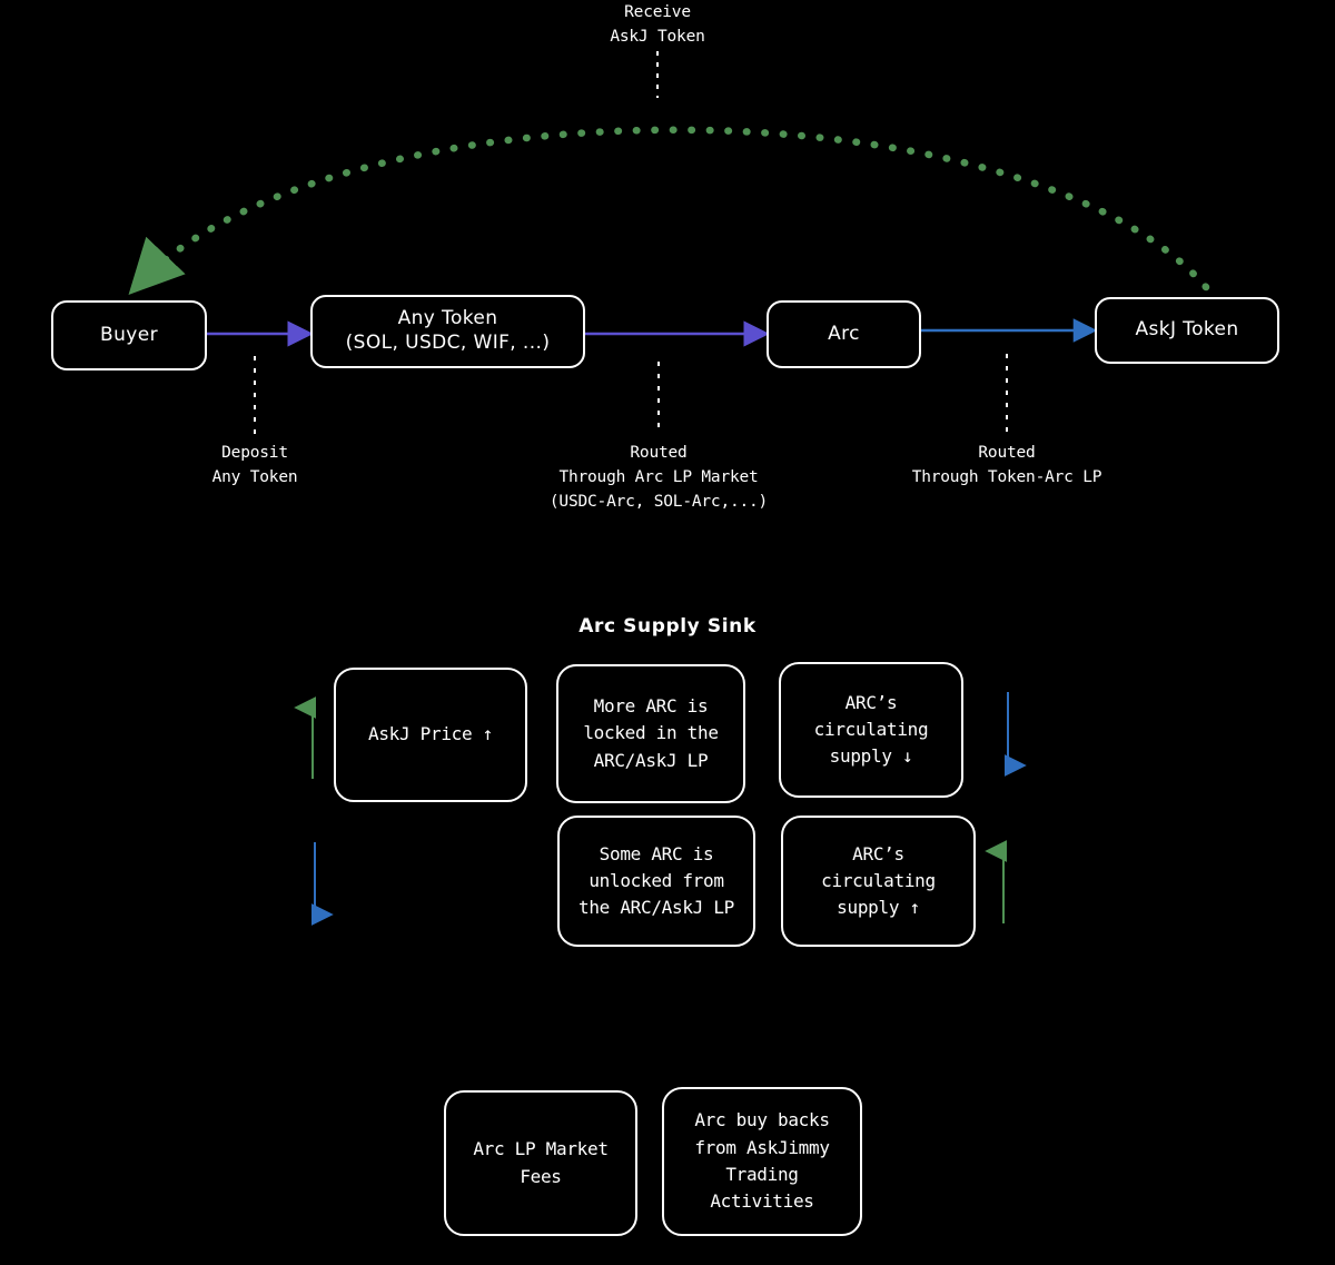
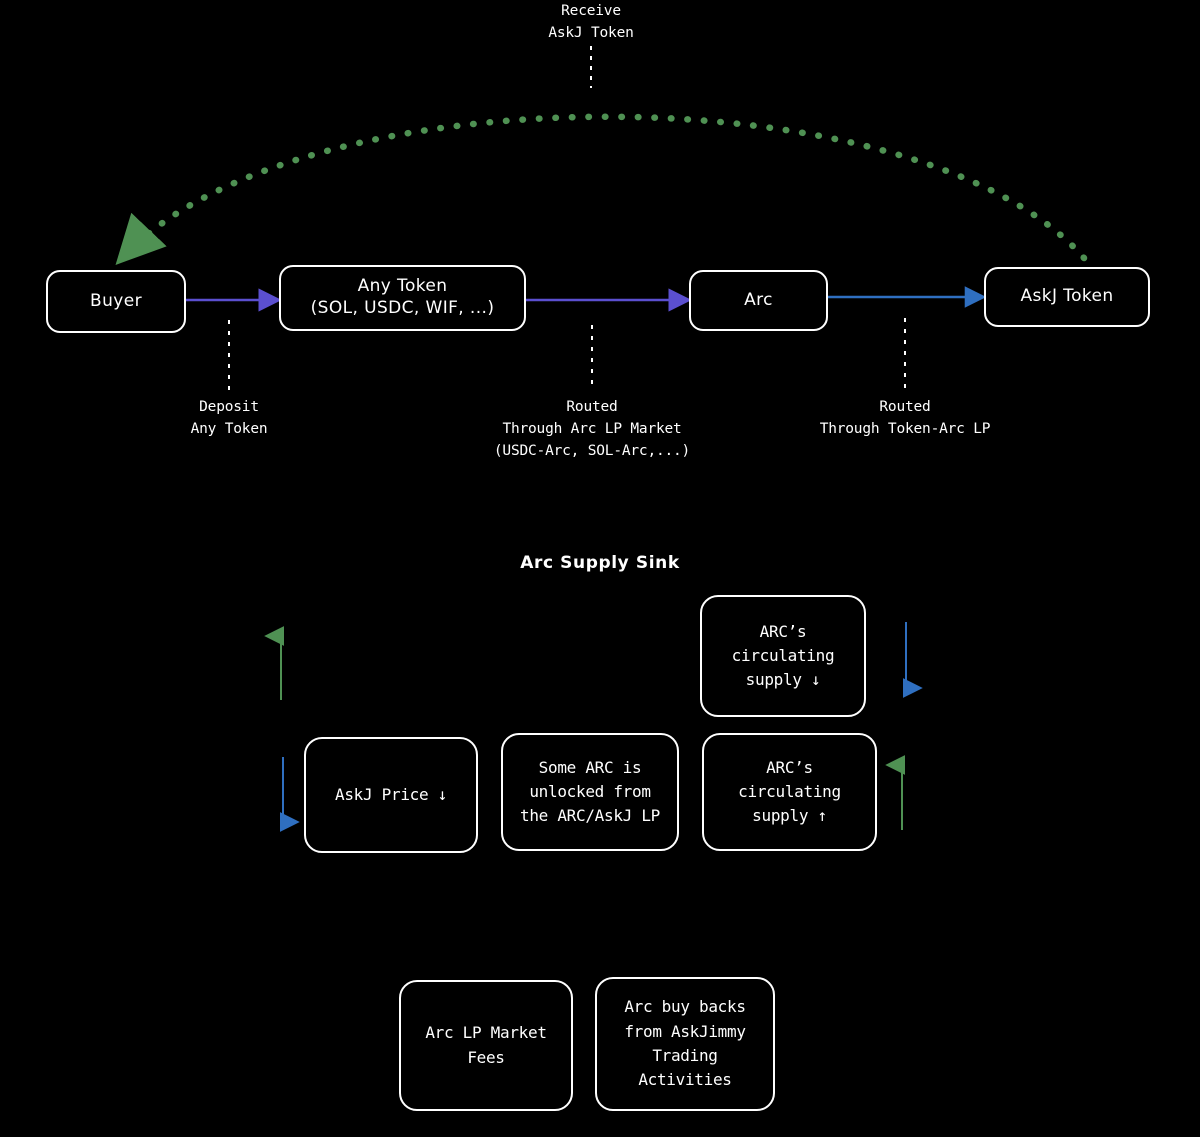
  Receive
  AskJ Token
  Buyer
  Any Token
  (SOL, USDC, WIF, ...)
  Arc
  AskJ Token
  Deposit
  Any Token
  Routed
  Through Arc LP Market
  (USDC-Arc, SOL-Arc,...)
  Routed
  Through Token-Arc LP
  Arc Supply Sink
- AskJ Price ↑
- More ARC is
- locked in the
- ARC/AskJ LP
  ARC’s
  circulating
  supply ↓
+ AskJ Price ↓
  Some ARC is
  unlocked from
  the ARC/AskJ LP
  ARC’s
  circulating
  supply ↑
  Arc LP Market
  Fees
  Arc buy backs
  from AskJimmy
  Trading
  Activities
